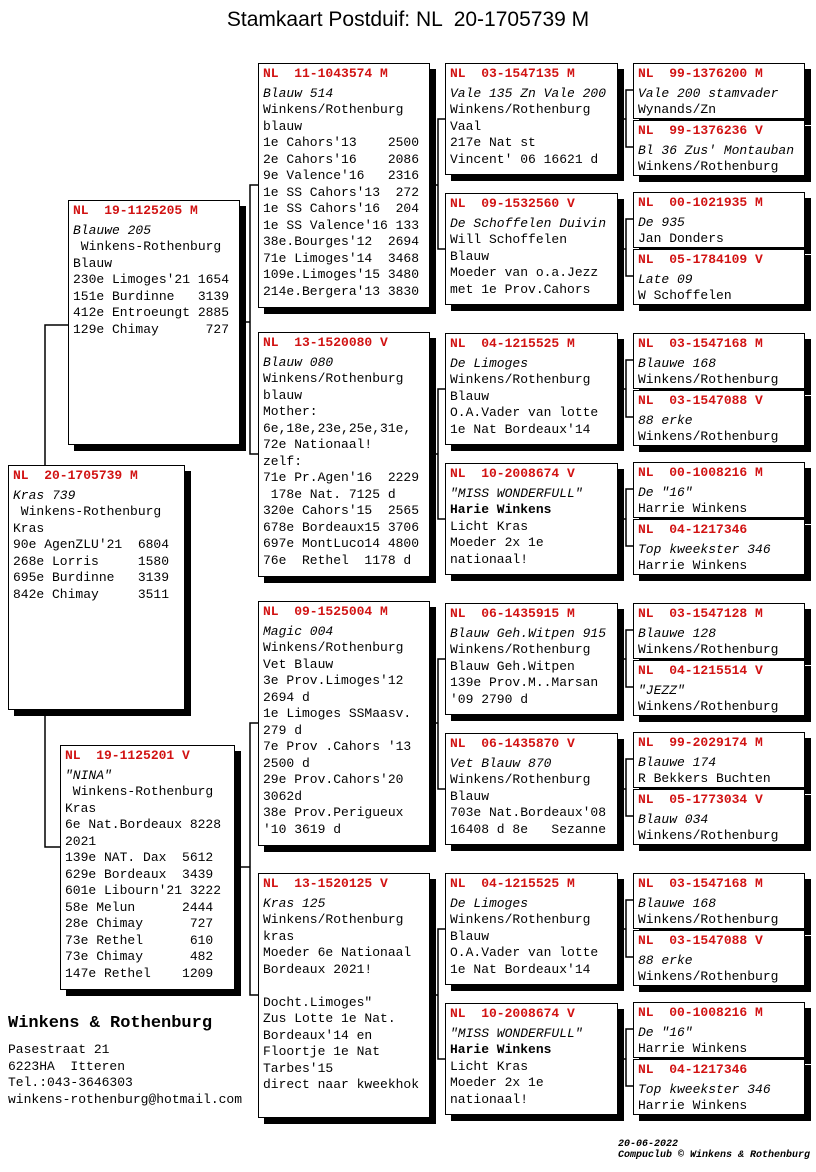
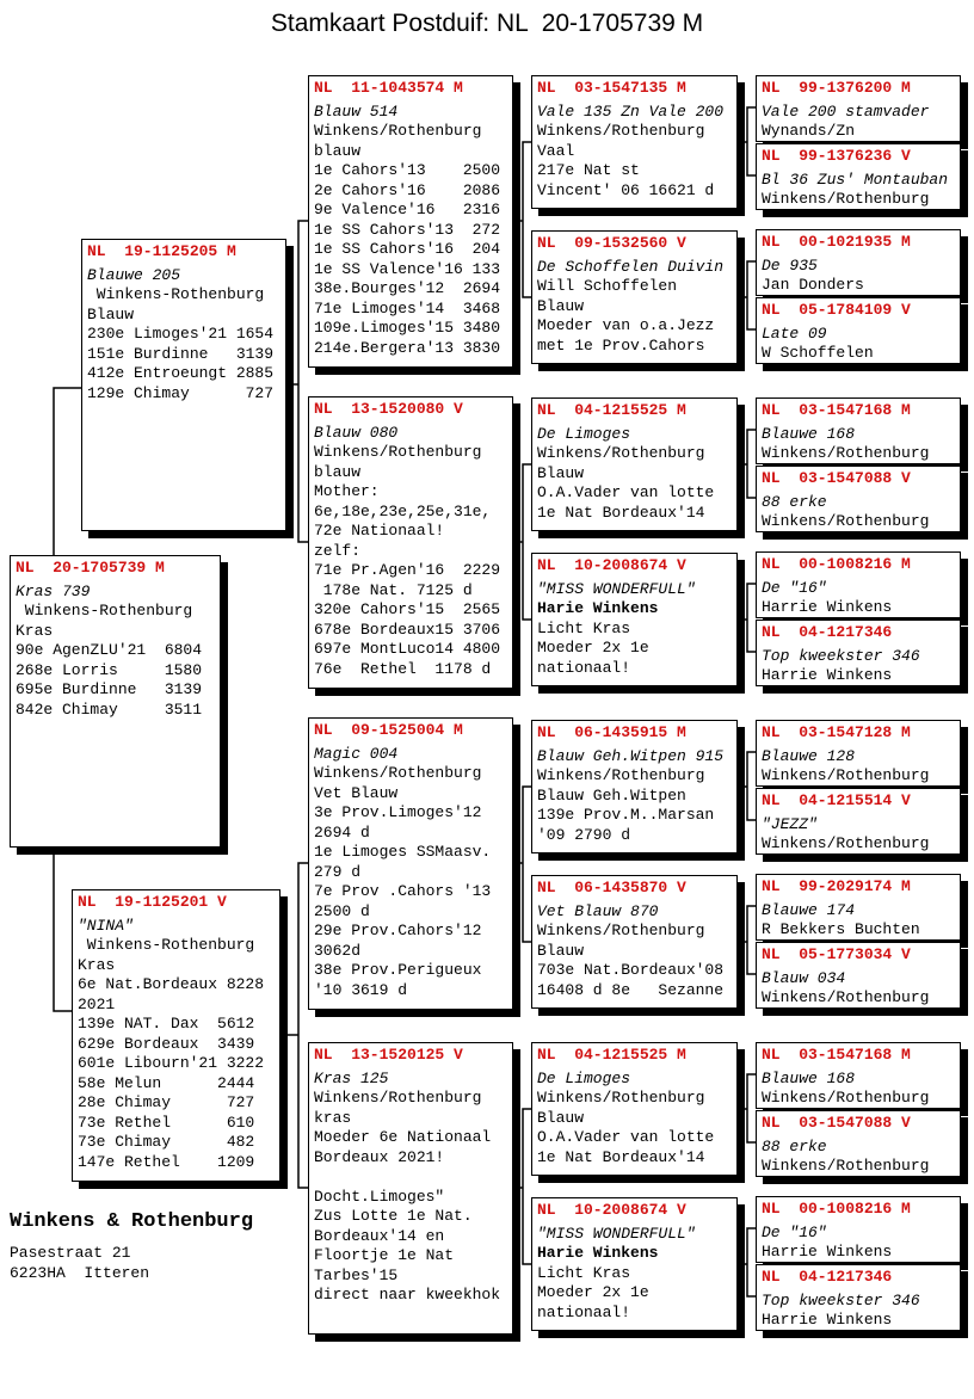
  Stamkaart Postduif: NL 20-1705739 M
  NL 20-1705739 M
  Kras 739
  Winkens-Rothenburg
  Kras
  90e AgenZLU'21 6804
  268e Lorris 1580
  695e Burdinne 3139
  842e Chimay 3511
  NL 19-1125205 M
  Blauwe 205
  Winkens-Rothenburg
  Blauw
  230e Limoges'21 1654
  151e Burdinne 3139
  412e Entroeungt 2885
  129e Chimay 727
  NL 19-1125201 V
  "NINA"
  Winkens-Rothenburg
  Kras
  6e Nat.Bordeaux 8228
  2021
  139e NAT. Dax 5612
  629e Bordeaux 3439
  601e Libourn'21 3222
  58e Melun 2444
  28e Chimay 727
  73e Rethel 610
  73e Chimay 482
  147e Rethel 1209
  NL 11-1043574 M
  Blauw 514
  Winkens/Rothenburg
  blauw
  1e Cahors'13 2500
  2e Cahors'16 2086
  9e Valence'16 2316
  1e SS Cahors'13 272
  1e SS Cahors'16 204
  1e SS Valence'16 133
  38e.Bourges'12 2694
  71e Limoges'14 3468
  109e.Limoges'15 3480
  214e.Bergera'13 3830
  NL 13-1520080 V
  Blauw 080
  Winkens/Rothenburg
  blauw
  Mother:
  6e,18e,23e,25e,31e,
  72e Nationaal!
  zelf:
  71e Pr.Agen'16 2229
  178e Nat. 7125 d
  320e Cahors'15 2565
  678e Bordeaux15 3706
  697e MontLuco14 4800
  76e Rethel 1178 d
  NL 09-1525004 M
  Magic 004
  Winkens/Rothenburg
  Vet Blauw
  3e Prov.Limoges'12
  2694 d
  1e Limoges SSMaasv.
  279 d
  7e Prov .Cahors '13
  2500 d
- 29e Prov.Cahors'20
+ 29e Prov.Cahors'12
  3062d
  38e Prov.Perigueux
  '10 3619 d
  NL 13-1520125 V
  Kras 125
  Winkens/Rothenburg
  kras
  Moeder 6e Nationaal
  Bordeaux 2021!
  Docht.Limoges"
  Zus Lotte 1e Nat.
  Bordeaux'14 en
  Floortje 1e Nat
  Tarbes'15
  direct naar kweekhok
  NL 03-1547135 M
  Vale 135 Zn Vale 200
  Winkens/Rothenburg
  Vaal
  217e Nat st
  Vincent' 06 16621 d
  NL 09-1532560 V
  De Schoffelen Duivin
  Will Schoffelen
  Blauw
  Moeder van o.a.Jezz
  met 1e Prov.Cahors
  NL 04-1215525 M
  De Limoges
  Winkens/Rothenburg
  Blauw
  O.A.Vader van lotte
  1e Nat Bordeaux'14
  NL 10-2008674 V
  "MISS WONDERFULL"
  Harie Winkens
  Licht Kras
  Moeder 2x 1e
  nationaal!
  NL 06-1435915 M
  Blauw Geh.Witpen 915
  Winkens/Rothenburg
  Blauw Geh.Witpen
  139e Prov.M..Marsan
  '09 2790 d
  NL 06-1435870 V
  Vet Blauw 870
  Winkens/Rothenburg
  Blauw
  703e Nat.Bordeaux'08
  16408 d 8e Sezanne
  NL 04-1215525 M
  De Limoges
  Winkens/Rothenburg
  Blauw
  O.A.Vader van lotte
  1e Nat Bordeaux'14
  NL 10-2008674 V
  "MISS WONDERFULL"
  Harie Winkens
  Licht Kras
  Moeder 2x 1e
  nationaal!
  NL 99-1376200 M
  Vale 200 stamvader
  Wynands/Zn
  NL 99-1376236 V
  Bl 36 Zus' Montauban
  Winkens/Rothenburg
  NL 00-1021935 M
  De 935
  Jan Donders
  NL 05-1784109 V
  Late 09
  W Schoffelen
  NL 03-1547168 M
  Blauwe 168
  Winkens/Rothenburg
  NL 03-1547088 V
  88 erke
  Winkens/Rothenburg
  NL 00-1008216 M
  De "16"
  Harrie Winkens
  NL 04-1217346
  Top kweekster 346
  Harrie Winkens
  NL 03-1547128 M
  Blauwe 128
  Winkens/Rothenburg
  NL 04-1215514 V
  "JEZZ"
  Winkens/Rothenburg
  NL 99-2029174 M
  Blauwe 174
  R Bekkers Buchten
  NL 05-1773034 V
  Blauw 034
  Winkens/Rothenburg
  NL 03-1547168 M
  Blauwe 168
  Winkens/Rothenburg
  NL 03-1547088 V
  88 erke
  Winkens/Rothenburg
  NL 00-1008216 M
  De "16"
  Harrie Winkens
  NL 04-1217346
  Top kweekster 346
  Harrie Winkens
  Winkens & Rothenburg
  Pasestraat 21
  6223HA Itteren
- Tel.:043-3646303
- winkens-rothenburg@hotmail.com
- 20-06-2022 Compuclub © Winkens & Rothenburg
